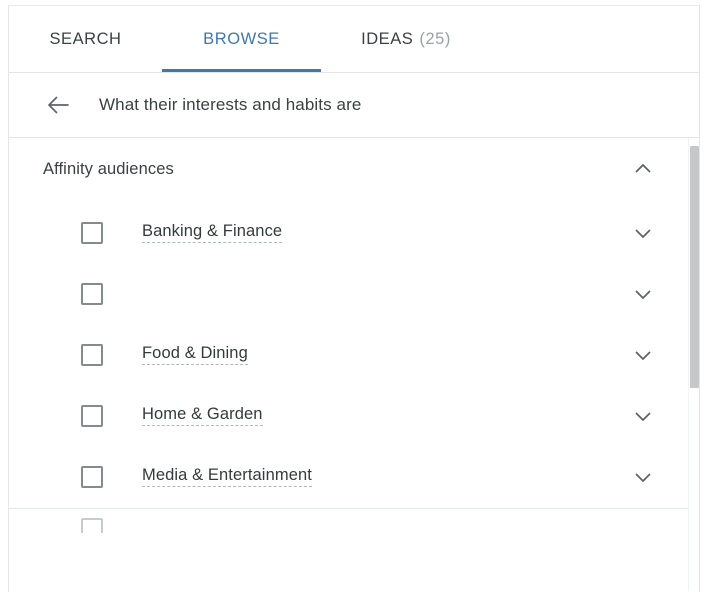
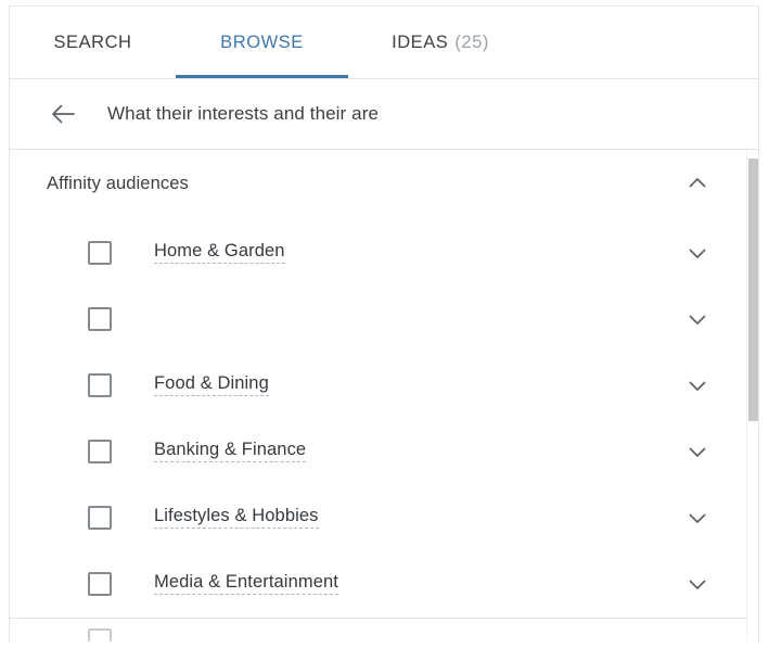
  SEARCH
  BROWSE
  IDEAS
  (25)
- What their interests and habits are
+ What their interests and their are
  Affinity audiences
- Banking & Finance
+ Home & Garden
  Food & Dining
- Home & Garden
+ Banking & Finance
+ Lifestyles & Hobbies
  Media & Entertainment
